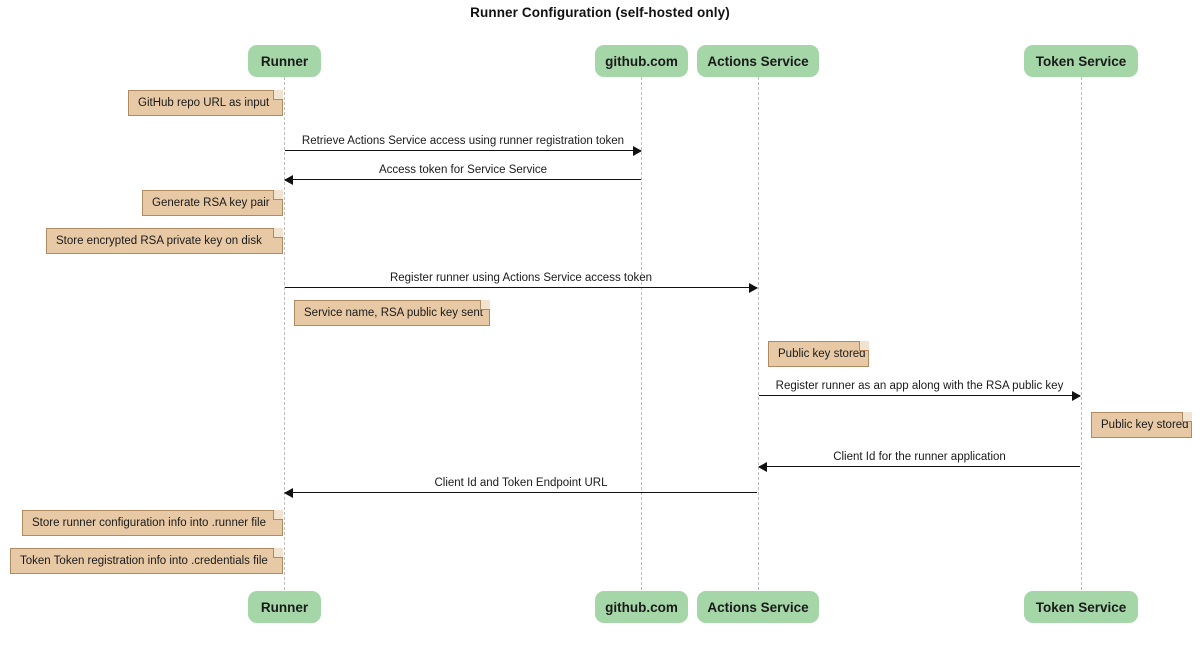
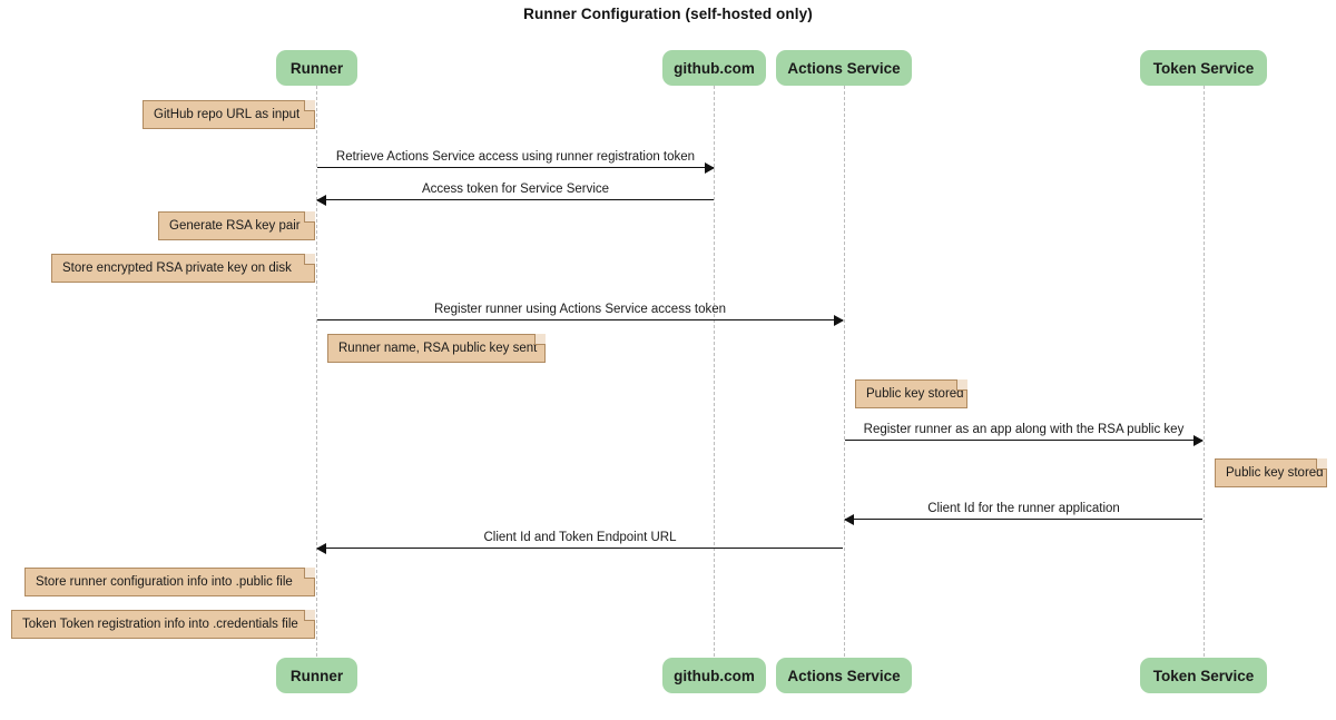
  Runner Configuration (self-hosted only)
  Runner
  github.com
  Actions Service
  Token Service
  Runner
  github.com
  Actions Service
  Token Service
  Retrieve Actions Service access using runner registration token
  Access token for Service Service
  Register runner using Actions Service access token
  Register runner as an app along with the RSA public key
  Client Id for the runner application
  Client Id and Token Endpoint URL
  GitHub repo URL as input
  Generate RSA key pair
  Store encrypted RSA private key on disk
- Service name, RSA public key sent
+ Runner name, RSA public key sent
  Public key stored
  Public key stored
- Store runner configuration info into .runner file
+ Store runner configuration info into .public file
  Token Token registration info into .credentials file
